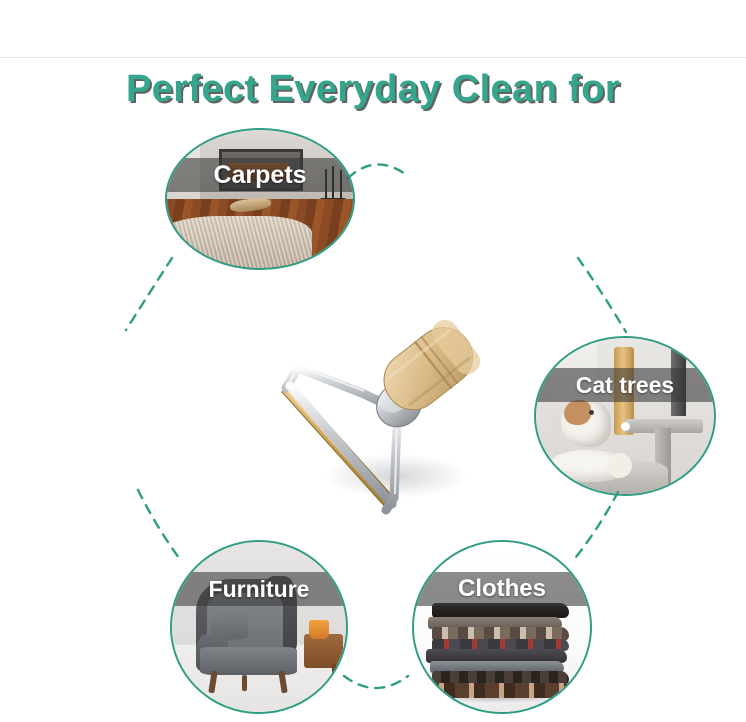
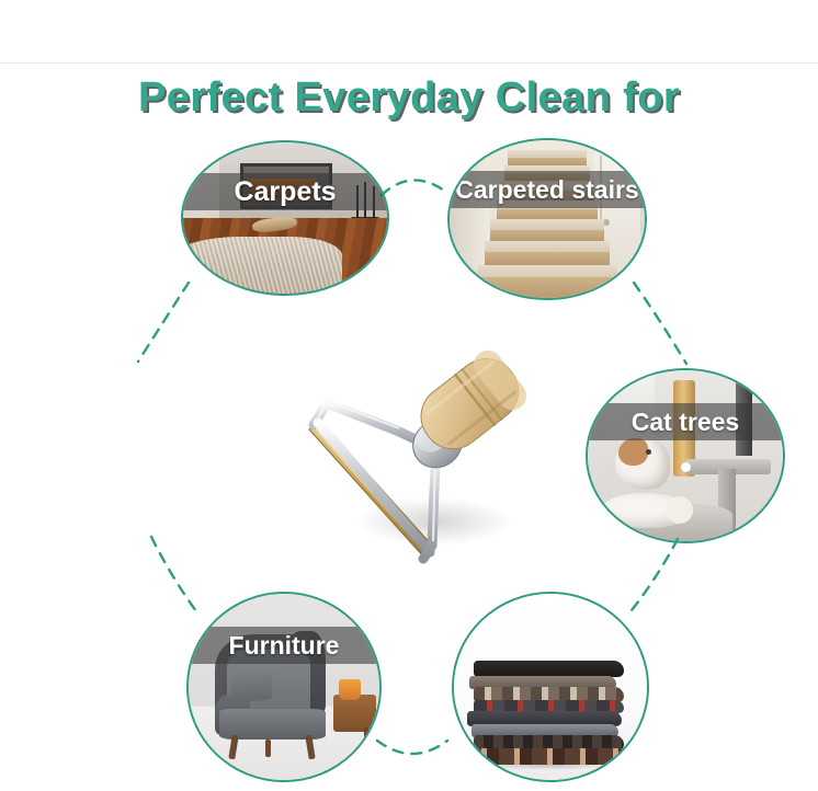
  Perfect Everyday Clean for
  Carpets
+ Carpeted stairs
  Cat trees
  Furniture
- Clothes
